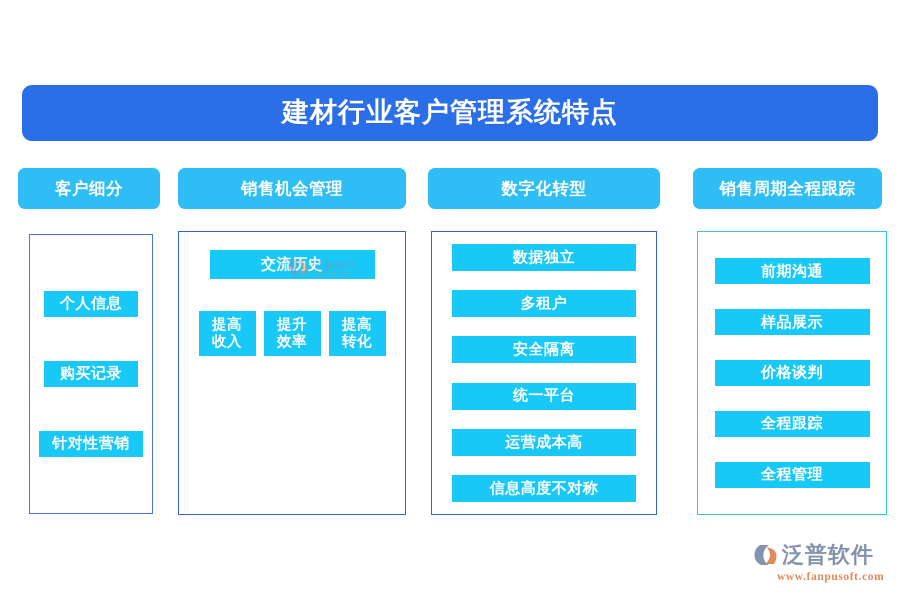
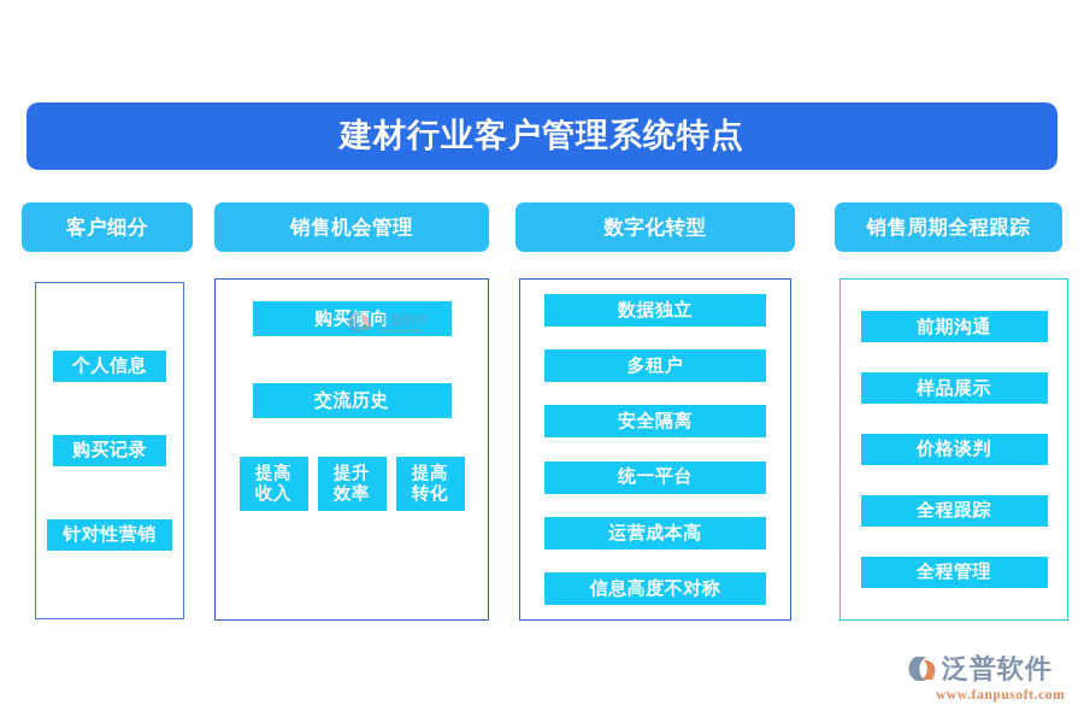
  建材行业客户管理系统特点
  客户细分
  销售机会管理
  数字化转型
  销售周期全程跟踪
  个人信息
  购买记录
  针对性营销
  泛普软件
+ 购买倾向
  交流历史
  提高
  收入
  提升
  效率
  提高
  转化
  数据独立
  多租户
  安全隔离
  统一平台
  运营成本高
  信息高度不对称
  前期沟通
  样品展示
  价格谈判
  全程跟踪
  全程管理
  泛普软件
  www.fanpusoft.com
